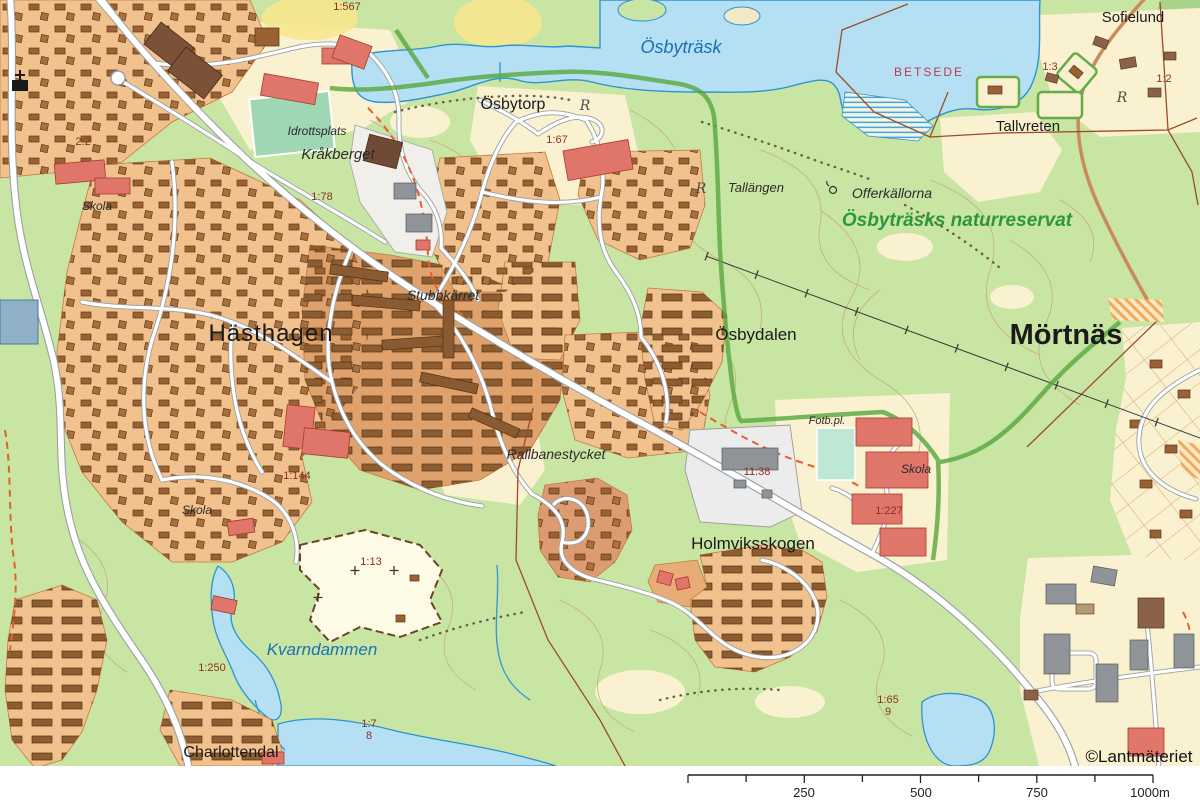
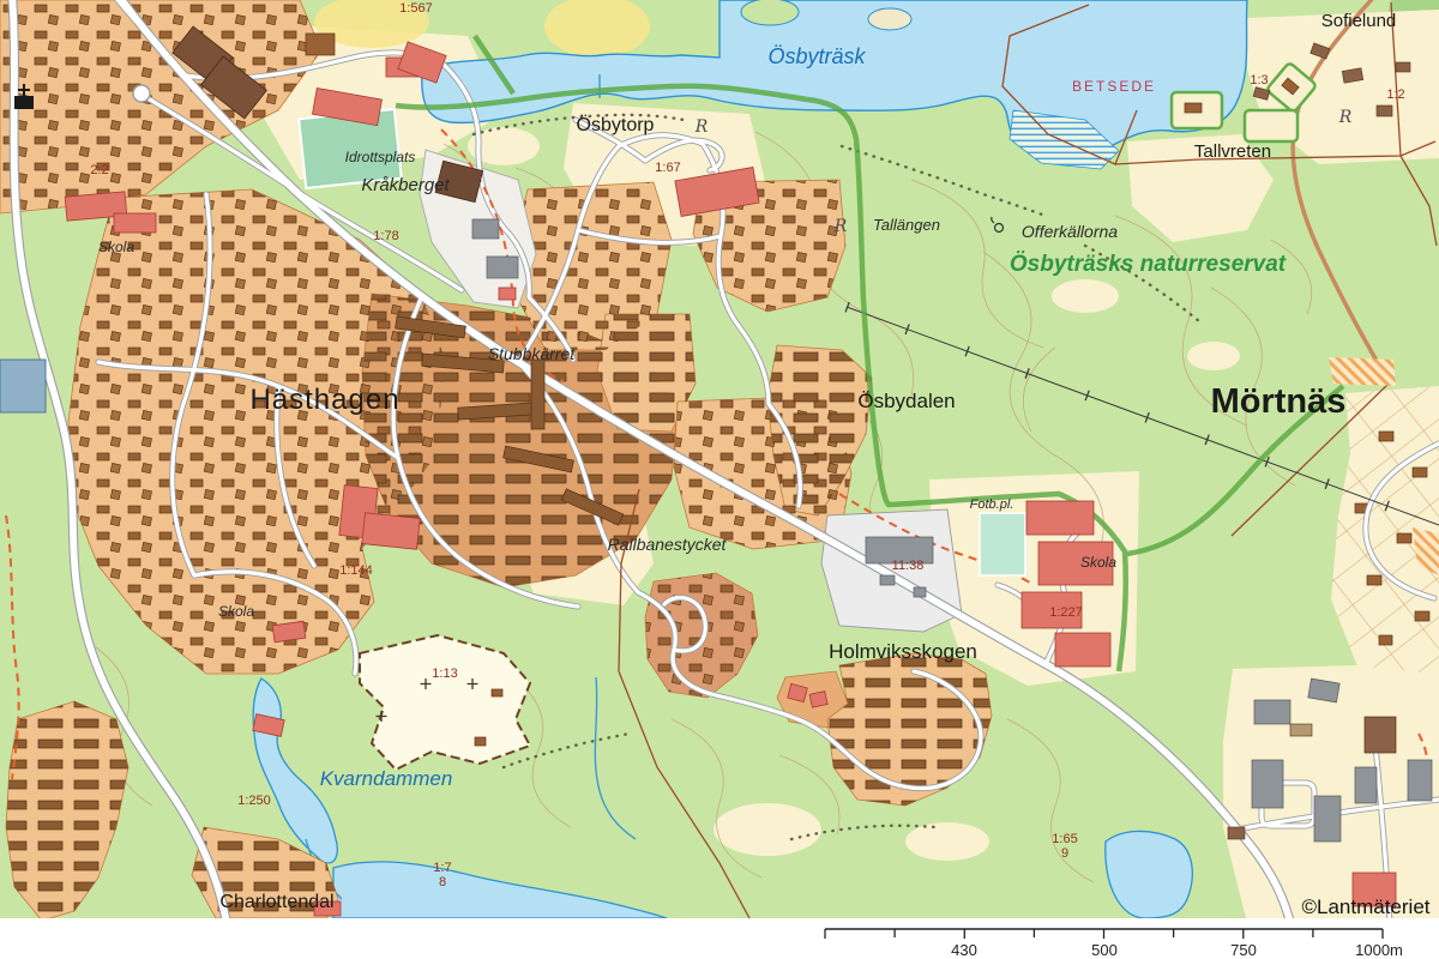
  1:567
  Ösbyträsk
  Ösbytorp
  BETSEDE
  Sofielund
  1:3
  1:2
  Tallvreten
  Tallängen
  Offerkällorna
  Ösbyträsks naturreservat
  Idrottsplats
  Kråkberget
  1:78
  2:2
  Skola
  1:67
  Hästhagen
  Stubbkärret
  Ösbydalen
  Mörtnäs
  Rallbanestycket
  Fotb.pl.
  11:38
  Skola
  1:227
  Holmviksskogen
  1:144
  Skola
  1:13
  Kvarndammen
  1:250
  Charlottendal
  1:7
  8
  1:65
  9
  R
  R
  R
  ©Lantmäteriet
- 250
+ 430
  500
  750
  1000m
